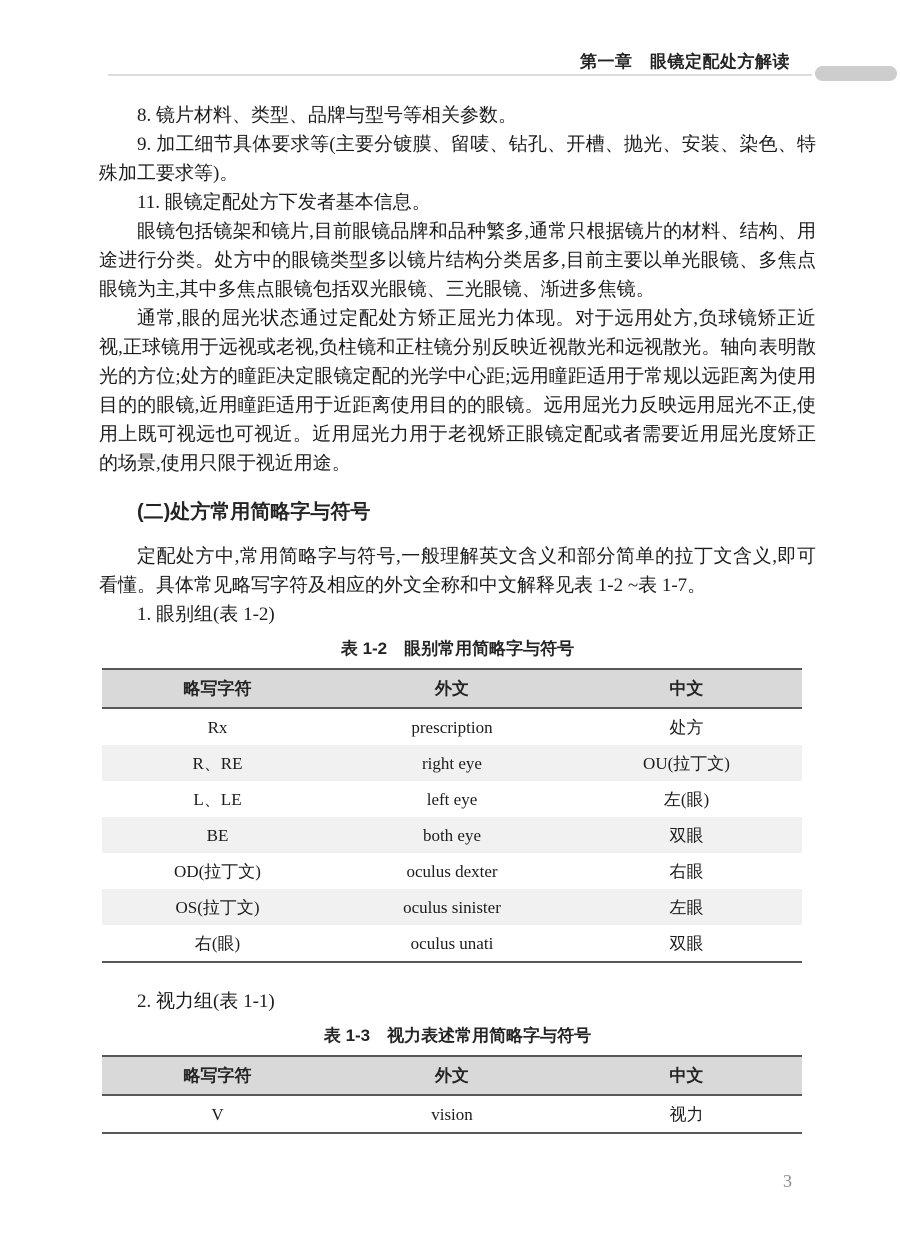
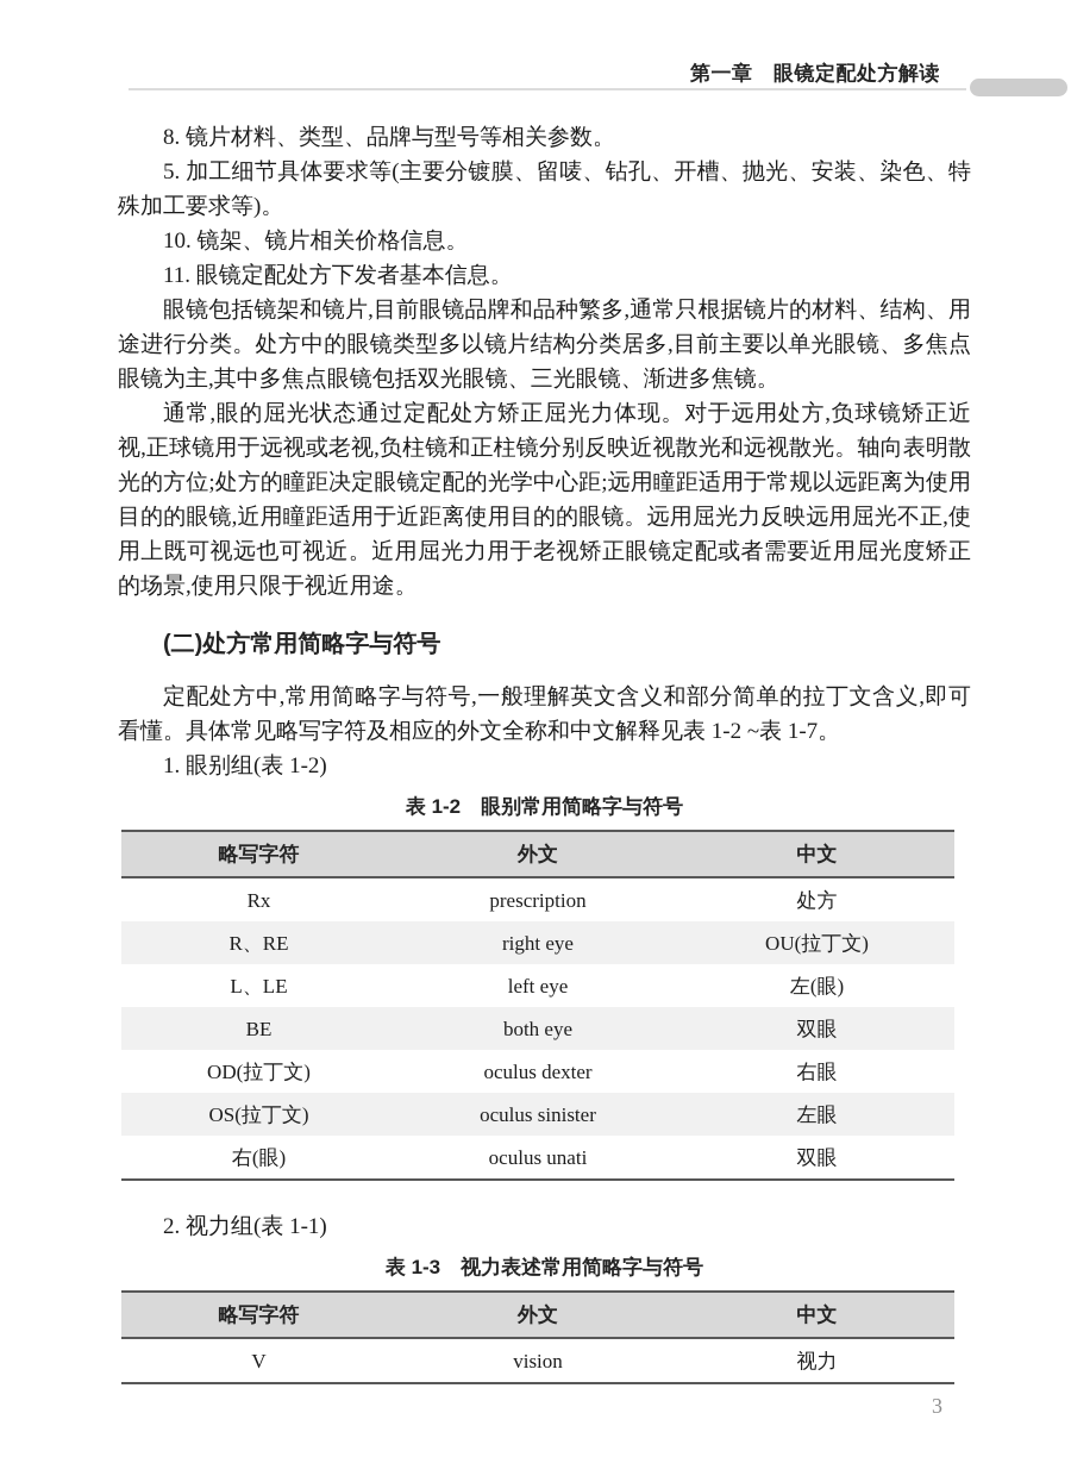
  第一章 眼镜定配处方解读
  8. 镜片材料、类型、品牌与型号等相关参数。
- 9. 加工细节具体要求等(主要分镀膜、留唛、钻孔、开槽、抛光、安装、染色、特殊加工要求等)。
+ 5. 加工细节具体要求等(主要分镀膜、留唛、钻孔、开槽、抛光、安装、染色、特殊加工要求等)。
+ 10. 镜架、镜片相关价格信息。
  11. 眼镜定配处方下发者基本信息。
  眼镜包括镜架和镜片,目前眼镜品牌和品种繁多,通常只根据镜片的材料、结构、用途进行分类。处方中的眼镜类型多以镜片结构分类居多,目前主要以单光眼镜、多焦点眼镜为主,其中多焦点眼镜包括双光眼镜、三光眼镜、渐进多焦镜。
  通常,眼的屈光状态通过定配处方矫正屈光力体现。对于远用处方,负球镜矫正近视,正球镜用于远视或老视,负柱镜和正柱镜分别反映近视散光和远视散光。轴向表明散光的方位;处方的瞳距决定眼镜定配的光学中心距;远用瞳距适用于常规以远距离为使用目的的眼镜,近用瞳距适用于近距离使用目的的眼镜。远用屈光力反映远用屈光不正,使用上既可视远也可视近。近用屈光力用于老视矫正眼镜定配或者需要近用屈光度矫正的场景,使用只限于视近用途。
  (二)处方常用简略字与符号
  定配处方中,常用简略字与符号,一般理解英文含义和部分简单的拉丁文含义,即可看懂。具体常见略写字符及相应的外文全称和中文解释见表 1-2 ~表 1-7。
  1. 眼别组(表 1-2)
  表 1-2 眼别常用简略字与符号
  略写字符	外文	中文
  Rx	prescription	处方
  R、RE	right eye	OU(拉丁文)
  L、LE	left eye	左(眼)
  BE	both eye	双眼
  OD(拉丁文)	oculus dexter	右眼
  OS(拉丁文)	oculus sinister	左眼
  右(眼)	oculus unati	双眼
  2. 视力组(表 1-1)
  表 1-3 视力表述常用简略字与符号
  略写字符	外文	中文
  V	vision	视力
  3
